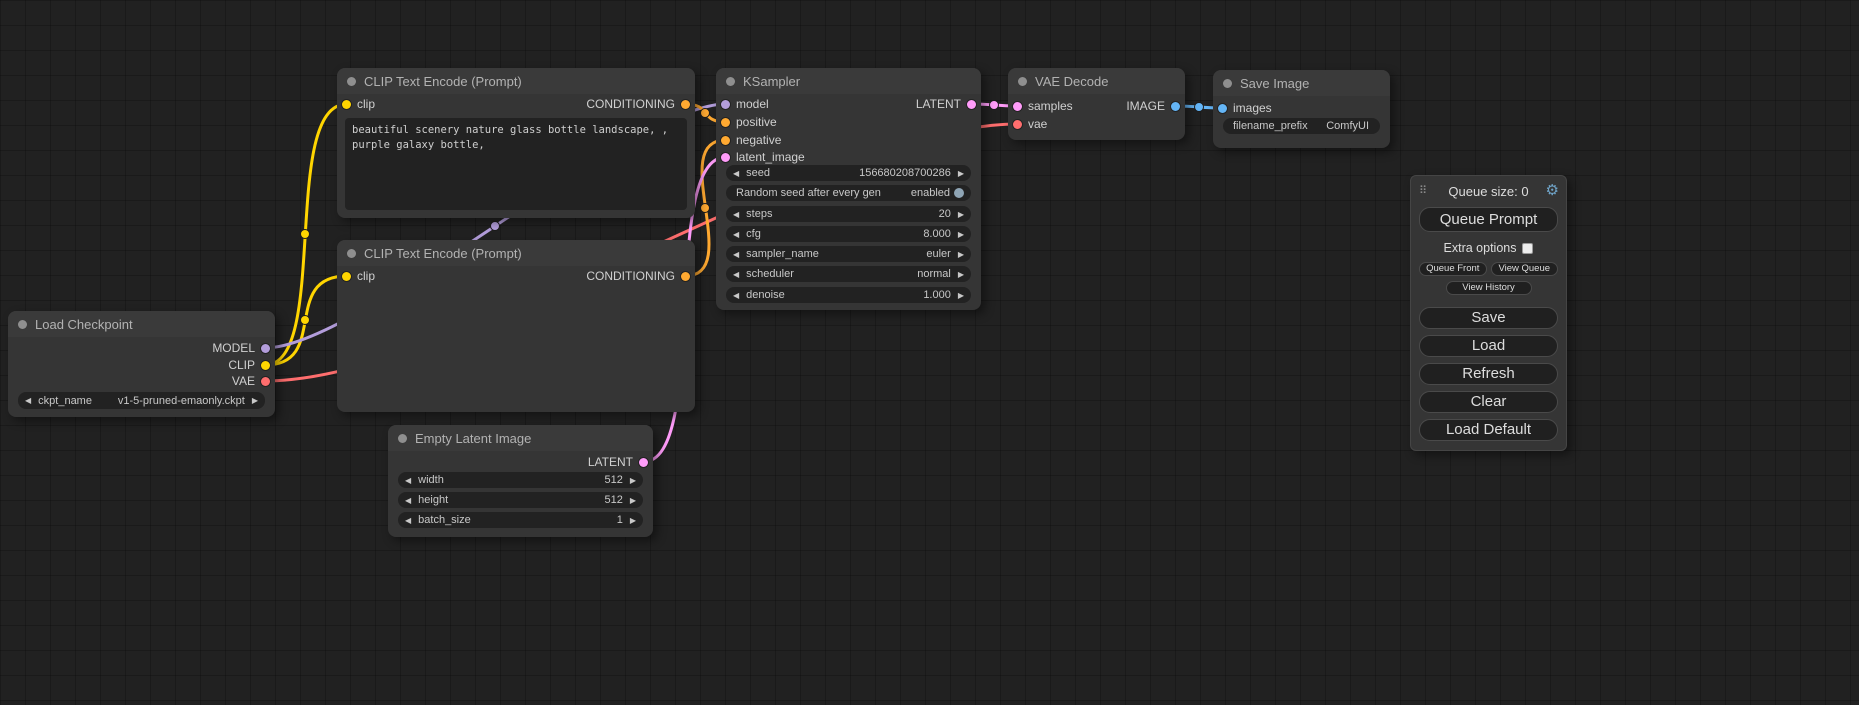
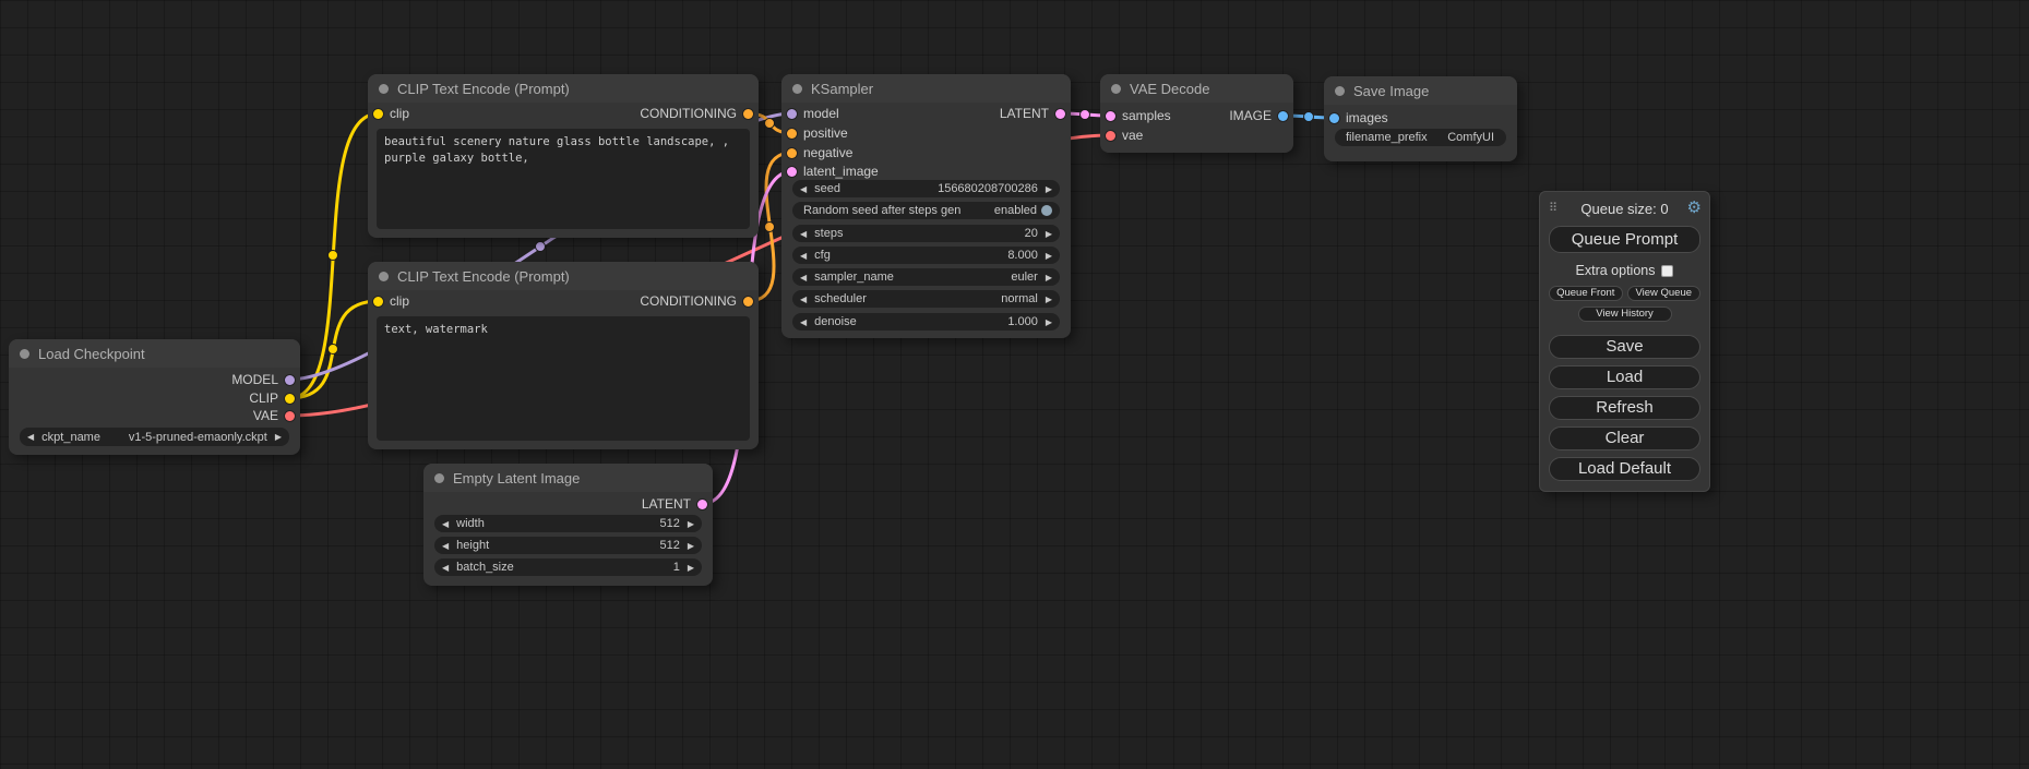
  Load Checkpoint
  MODEL
  CLIP
  VAE
  ◀
  ckpt_name
  v1-5-pruned-emaonly.ckpt
  ▶
  CLIP Text Encode (Prompt)
  clip
  CONDITIONING
  beautiful scenery nature glass bottle landscape, , purple galaxy bottle,
  CLIP Text Encode (Prompt)
  clip
  CONDITIONING
+ text, watermark
  Empty Latent Image
  LATENT
  ◀
  width
  512
  ▶
  ◀
  height
  512
  ▶
  ◀
  batch_size
  1
  ▶
  KSampler
  model
  LATENT
  positive
  negative
  latent_image
  ◀
  seed
  156680208700286
  ▶
- Random seed after every gen
+ Random seed after steps gen
  enabled
  ◀
  steps
  20
  ▶
  ◀
  cfg
  8.000
  ▶
  ◀
  sampler_name
  euler
  ▶
  ◀
  scheduler
  normal
  ▶
  ◀
  denoise
  1.000
  ▶
  VAE Decode
  samples
  IMAGE
  vae
  Save Image
  images
  filename_prefix
  ComfyUI
  ⠿
  Queue size: 0
  ⚙
  Queue Prompt
  Extra options
  Queue Front
  View Queue
  View History
  Save
  Load
  Refresh
  Clear
  Load Default
